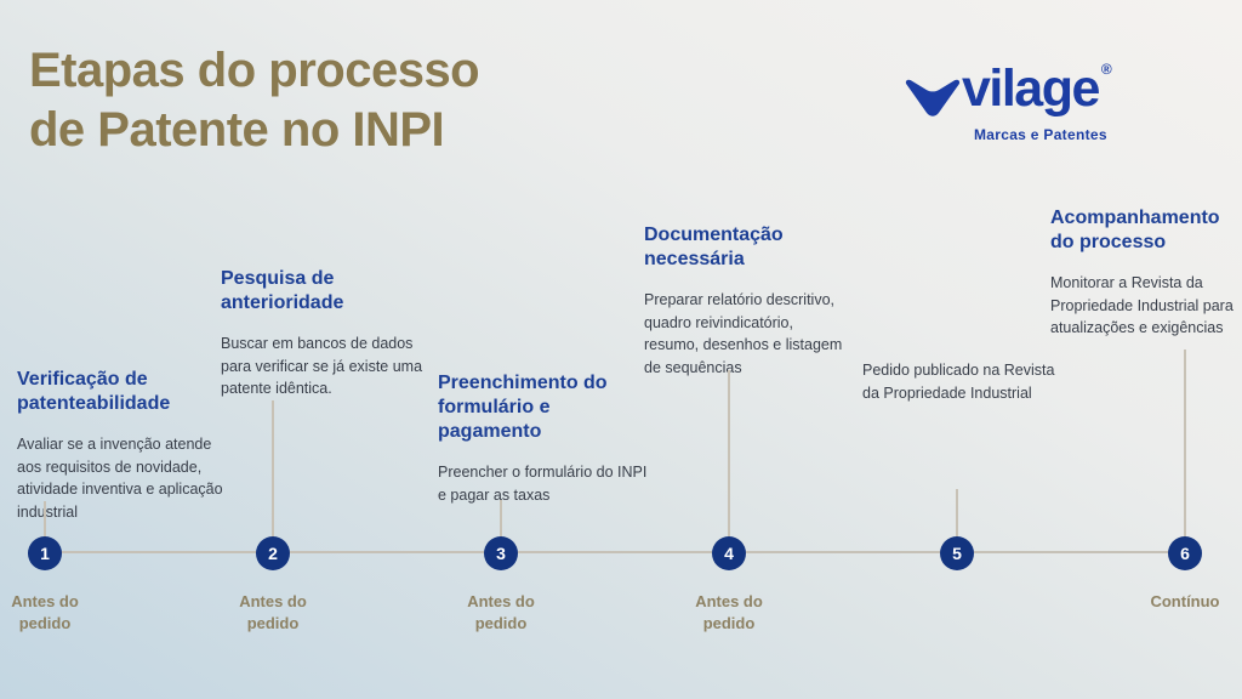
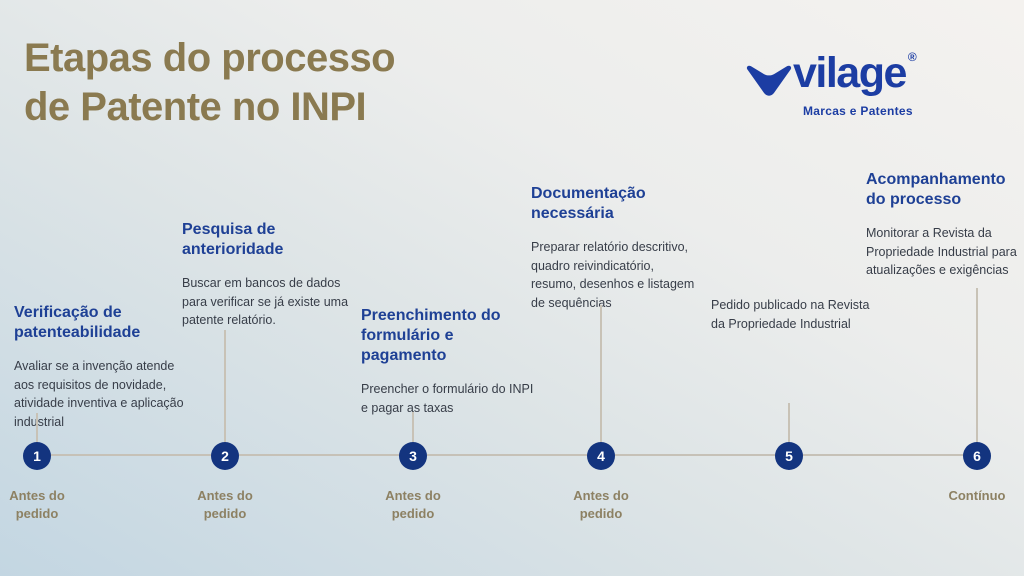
  Etapas do processo
  de Patente no INPI
  vilage
  ®
  Marcas e Patentes
  Verificação de patenteabilidade
  Avaliar se a invenção atende aos requisitos de novidade, atividade inventiva e aplicação industrial
  Pesquisa de anterioridade
- Buscar em bancos de dados para verificar se já existe uma patente idêntica.
+ Buscar em bancos de dados para verificar se já existe uma patente relatório.
  Preenchimento do formulário e pagamento
  Preencher o formulário do INPI e pagar as taxas
  Documentação necessária
  Preparar relatório descritivo, quadro reivindicatório, resumo, desenhos e listagem de sequências
  Pedido publicado na Revista da Propriedade Industrial
  Acompanhamento do processo
  Monitorar a Revista da Propriedade Industrial para atualizações e exigências
  1
  2
  3
  4
  5
  6
  Antes do
  pedido
  Antes do
  pedido
  Antes do
  pedido
  Antes do
  pedido
  Contínuo
